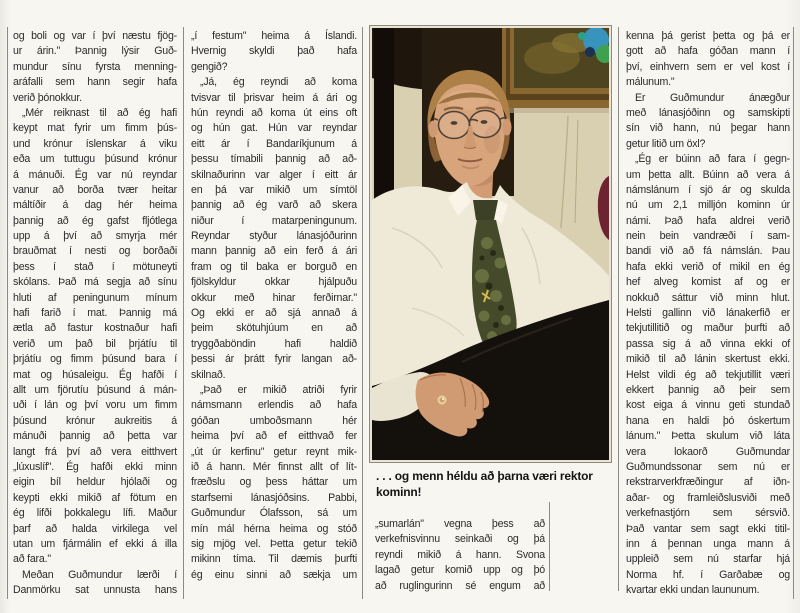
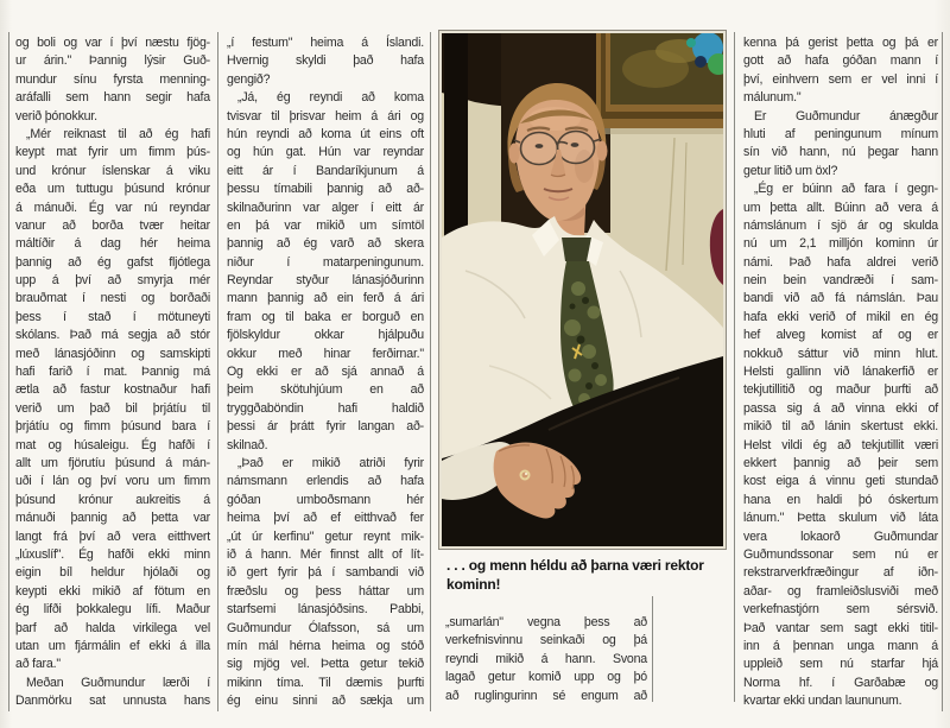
  og boli og var í því næstu fjög-
  ur árin." Þannig lýsir Guð-
  mundur sínu fyrsta menning-
  aráfalli sem hann segir hafa
  verið þónokkur.
  „Mér reiknast til að ég hafi
  keypt mat fyrir um fimm þús-
  und krónur íslenskar á viku
  eða um tuttugu þúsund krónur
  á mánuði. Ég var nú reyndar
  vanur að borða tvær heitar
  máltíðir á dag hér heima
  þannig að ég gafst fljótlega
  upp á því að smyrja mér
  brauðmat í nesti og borðaði
  þess í stað í mötuneyti
- skólans. Það má segja að sínu
+ skólans. Það má segja að stór
- hluti af peningunum mínum
+ með lánasjóðinn og samskipti
  hafi farið í mat. Þannig má
  ætla að fastur kostnaður hafi
  verið um það bil þrjátíu til
  þrjátíu og fimm þúsund bara í
  mat og húsaleigu. Ég hafði í
  allt um fjörutíu þúsund á mán-
  uði í lán og því voru um fimm
  þúsund krónur aukreitis á
  mánuði þannig að þetta var
  langt frá því að vera eitthvert
  „lúxuslíf". Ég hafði ekki minn
  eigin bíl heldur hjólaði og
  keypti ekki mikið af fötum en
  ég lifði þokkalegu lífi. Maður
  þarf að halda virkilega vel
  utan um fjármálin ef ekki á illa
  að fara."
  Meðan Guðmundur lærði í
  Danmörku sat unnusta hans
  „í festum" heima á Íslandi.
  Hvernig skyldi það hafa
  gengið?
  „Já, ég reyndi að koma
  tvisvar til þrisvar heim á ári og
  hún reyndi að koma út eins oft
  og hún gat. Hún var reyndar
  eitt ár í Bandaríkjunum á
  þessu tímabili þannig að að-
  skilnaðurinn var alger í eitt ár
  en þá var mikið um símtöl
  þannig að ég varð að skera
  niður í matarpeningunum.
  Reyndar styður lánasjóðurinn
  mann þannig að ein ferð á ári
  fram og til baka er borguð en
  fjölskyldur okkar hjálpuðu
  okkur með hinar ferðirnar."
  Og ekki er að sjá annað á
  þeim skötuhjúum en að
  tryggðaböndin hafi haldið
  þessi ár þrátt fyrir langan að-
  skilnað.
  „Það er mikið atriði fyrir
  námsmann erlendis að hafa
  góðan umboðsmann hér
  heima því að ef eitthvað fer
  „út úr kerfinu" getur reynt mik-
  ið á hann. Mér finnst allt of lít-
+ ið gert fyrir þá í sambandi við
  fræðslu og þess háttar um
  starfsemi lánasjóðsins. Pabbi,
  Guðmundur Ólafsson, sá um
  mín mál hérna heima og stóð
  sig mjög vel. Þetta getur tekið
  mikinn tíma. Til dæmis þurfti
  ég einu sinni að sækja um
  „sumarlán" vegna þess að
  verkefnisvinnu seinkaði og þá
  reyndi mikið á hann. Svona
  lagað getur komið upp og þó
  að ruglingurinn sé engum að
  kenna þá gerist þetta og þá er
  gott að hafa góðan mann í
- því, einhvern sem er vel kost í
+ því, einhvern sem er vel inni í
  málunum."
  Er Guðmundur ánægður
- með lánasjóðinn og samskipti
+ hluti af peningunum mínum
  sín við hann, nú þegar hann
  getur litið um öxl?
  „Ég er búinn að fara í gegn-
  um þetta allt. Búinn að vera á
  námslánum í sjö ár og skulda
  nú um 2,1 milljón kominn úr
  námi. Það hafa aldrei verið
  nein bein vandræði í sam-
  bandi við að fá námslán. Þau
  hafa ekki verið of mikil en ég
  hef alveg komist af og er
  nokkuð sáttur við minn hlut.
  Helsti gallinn við lánakerfið er
  tekjutillitið og maður þurfti að
  passa sig á að vinna ekki of
  mikið til að lánin skertust ekki.
  Helst vildi ég að tekjutillit væri
  ekkert þannig að þeir sem
  kost eiga á vinnu geti stundað
  hana en haldi þó óskertum
  lánum." Þetta skulum við láta
  vera lokaorð Guðmundar
  Guðmundssonar sem nú er
  rekstrarverkfræðingur af iðn-
  aðar- og framleiðslusviði með
  verkefnastjórn sem sérsvið.
  Það vantar sem sagt ekki titil-
  inn á þennan unga mann á
  uppleið sem nú starfar hjá
  Norma hf. í Garðabæ og
  kvartar ekki undan laununum.
  . . . og menn héldu að þarna væri rektor
  kominn!
